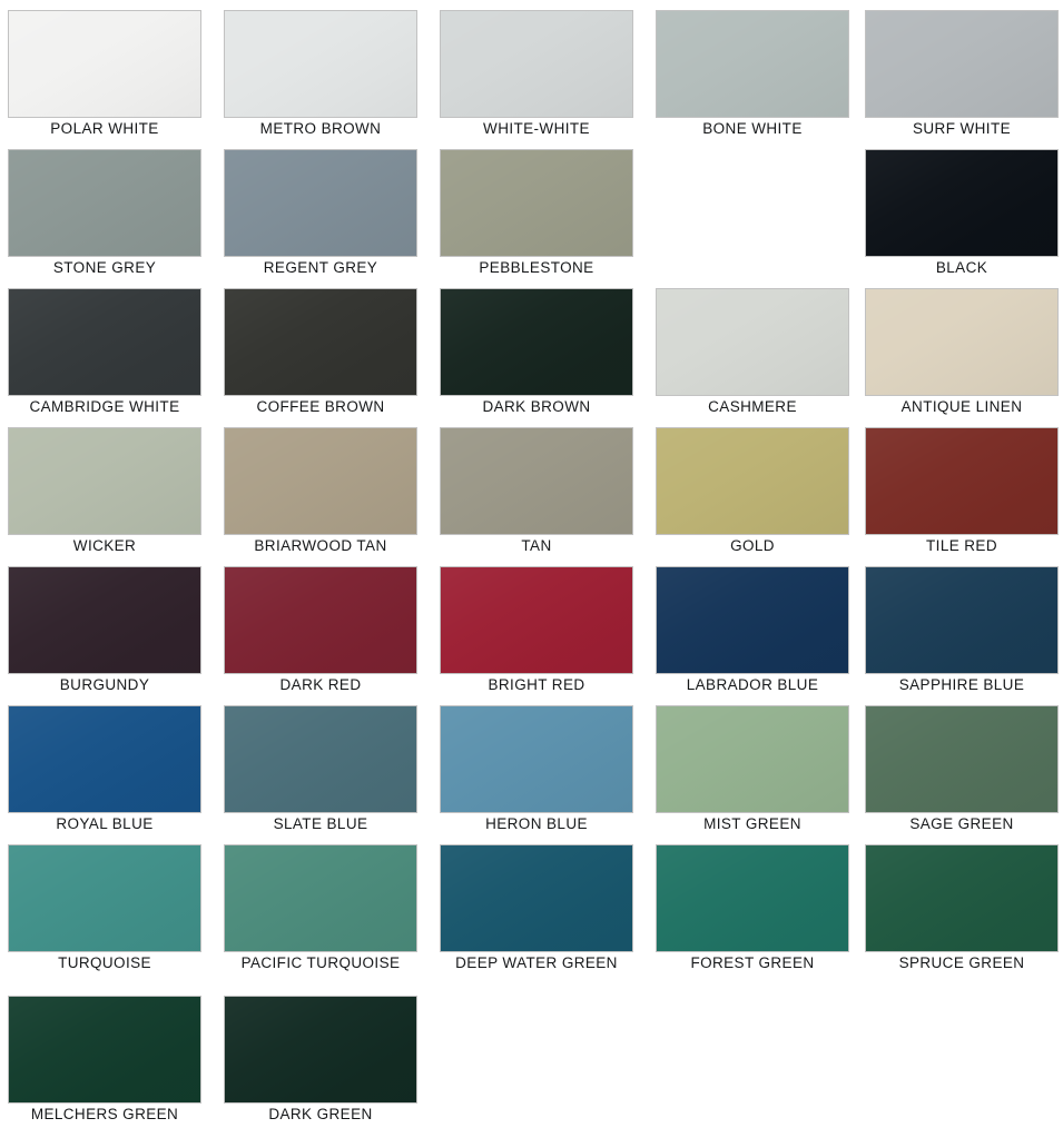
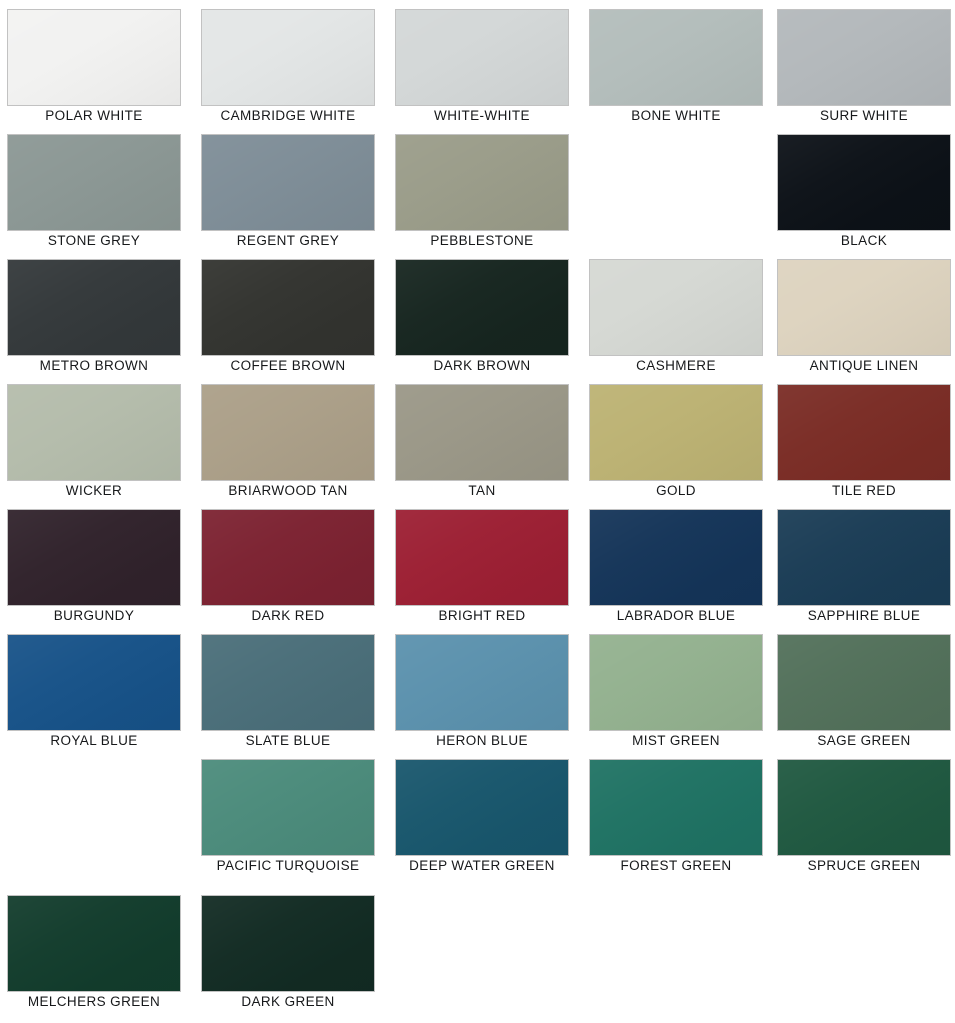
  POLAR WHITE
- METRO BROWN
+ CAMBRIDGE WHITE
  WHITE-WHITE
  BONE WHITE
  SURF WHITE
  STONE GREY
  REGENT GREY
  PEBBLESTONE
  BLACK
- CAMBRIDGE WHITE
+ METRO BROWN
  COFFEE BROWN
  DARK BROWN
  CASHMERE
  ANTIQUE LINEN
  WICKER
  BRIARWOOD TAN
  TAN
  GOLD
  TILE RED
  BURGUNDY
  DARK RED
  BRIGHT RED
  LABRADOR BLUE
  SAPPHIRE BLUE
  ROYAL BLUE
  SLATE BLUE
  HERON BLUE
  MIST GREEN
  SAGE GREEN
- TURQUOISE
  PACIFIC TURQUOISE
  DEEP WATER GREEN
  FOREST GREEN
  SPRUCE GREEN
  MELCHERS GREEN
  DARK GREEN
